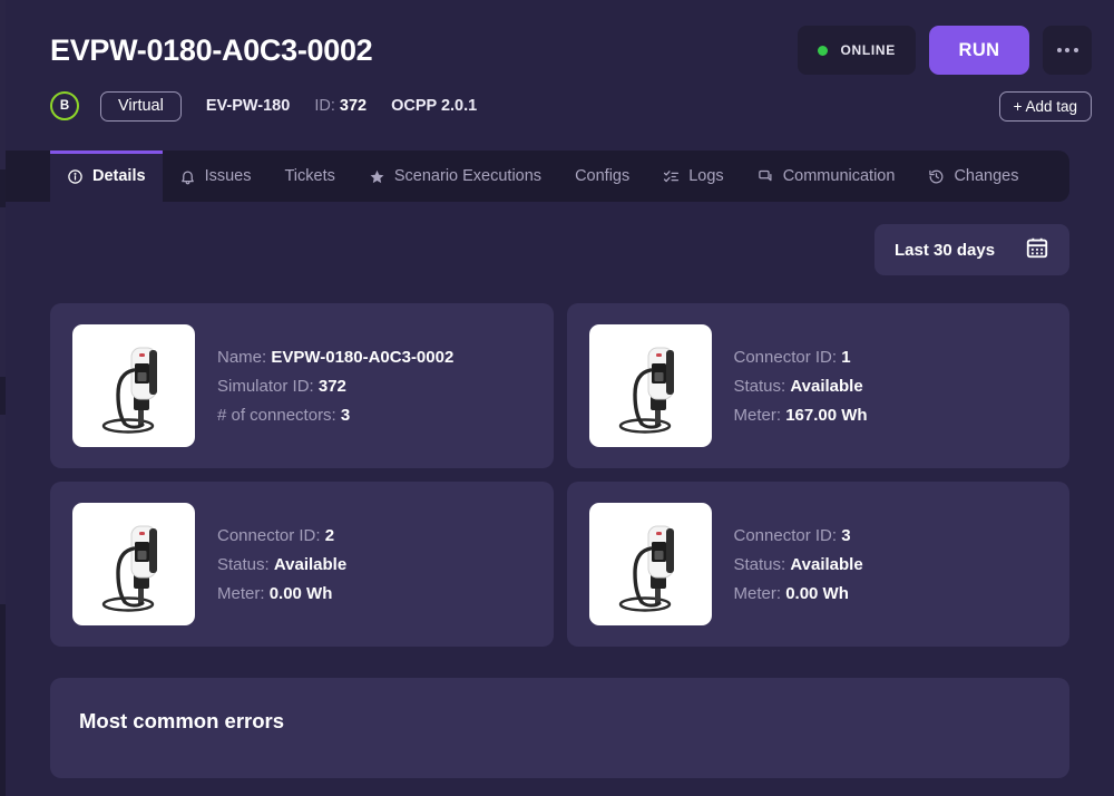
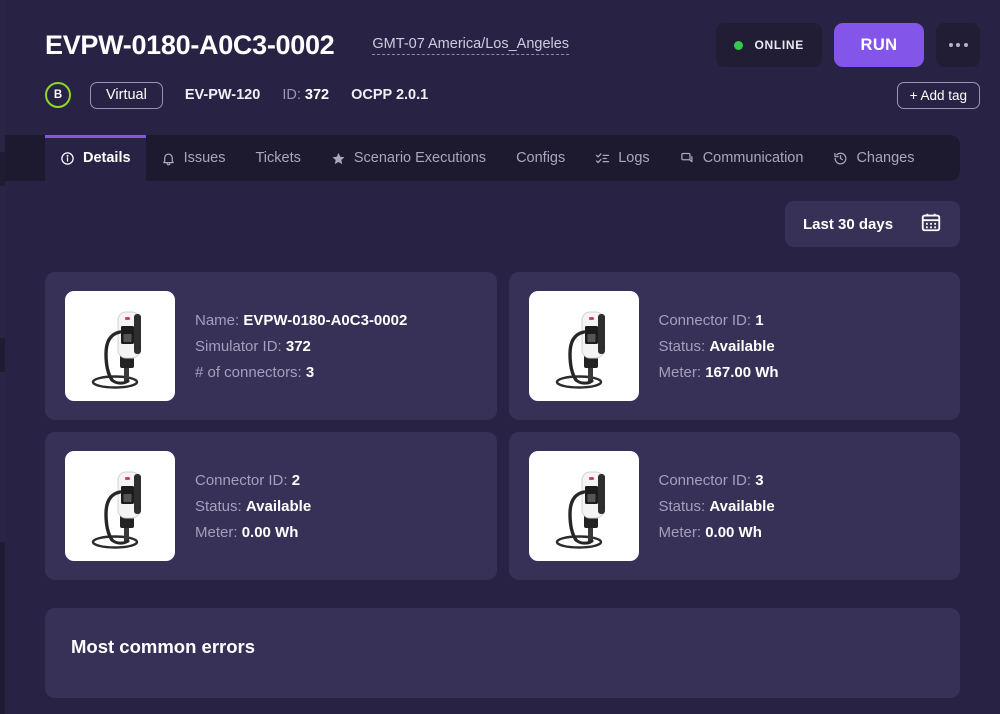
  EVPW-0180-A0C3-0002
+ GMT-07 America/Los_Angeles
  ONLINE
  RUN
  B
  Virtual
- EV-PW-180
+ EV-PW-120
  ID: 372
  OCPP 2.0.1
  + Add tag
  Details
  Issues
  Tickets
  Scenario Executions
  Configs
  Logs
  Communication
  Changes
  Last 30 days
  Name: EVPW-0180-A0C3-0002
  Simulator ID: 372
  # of connectors: 3
  Connector ID: 1
  Status: Available
  Meter: 167.00 Wh
  Connector ID: 2
  Status: Available
  Meter: 0.00 Wh
  Connector ID: 3
  Status: Available
  Meter: 0.00 Wh
  Most common errors
